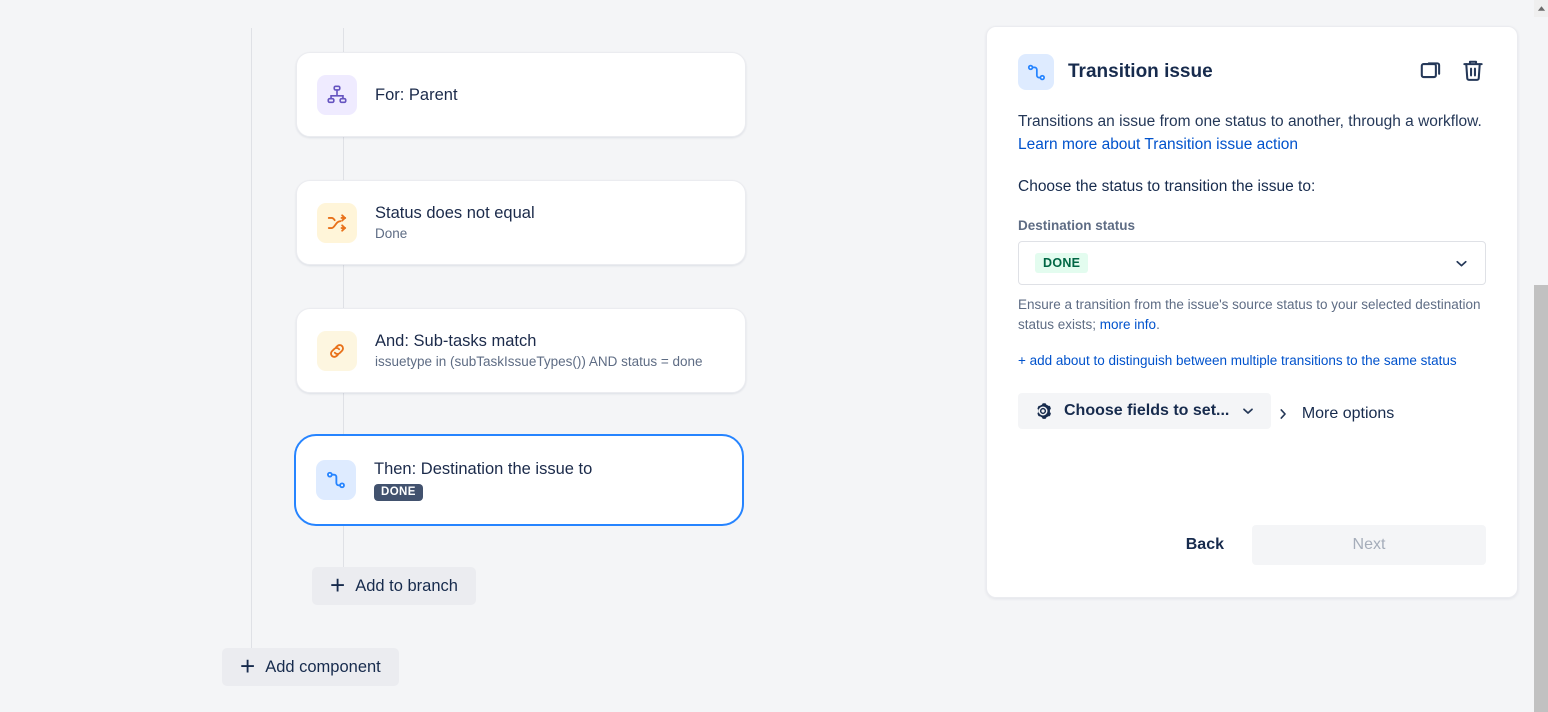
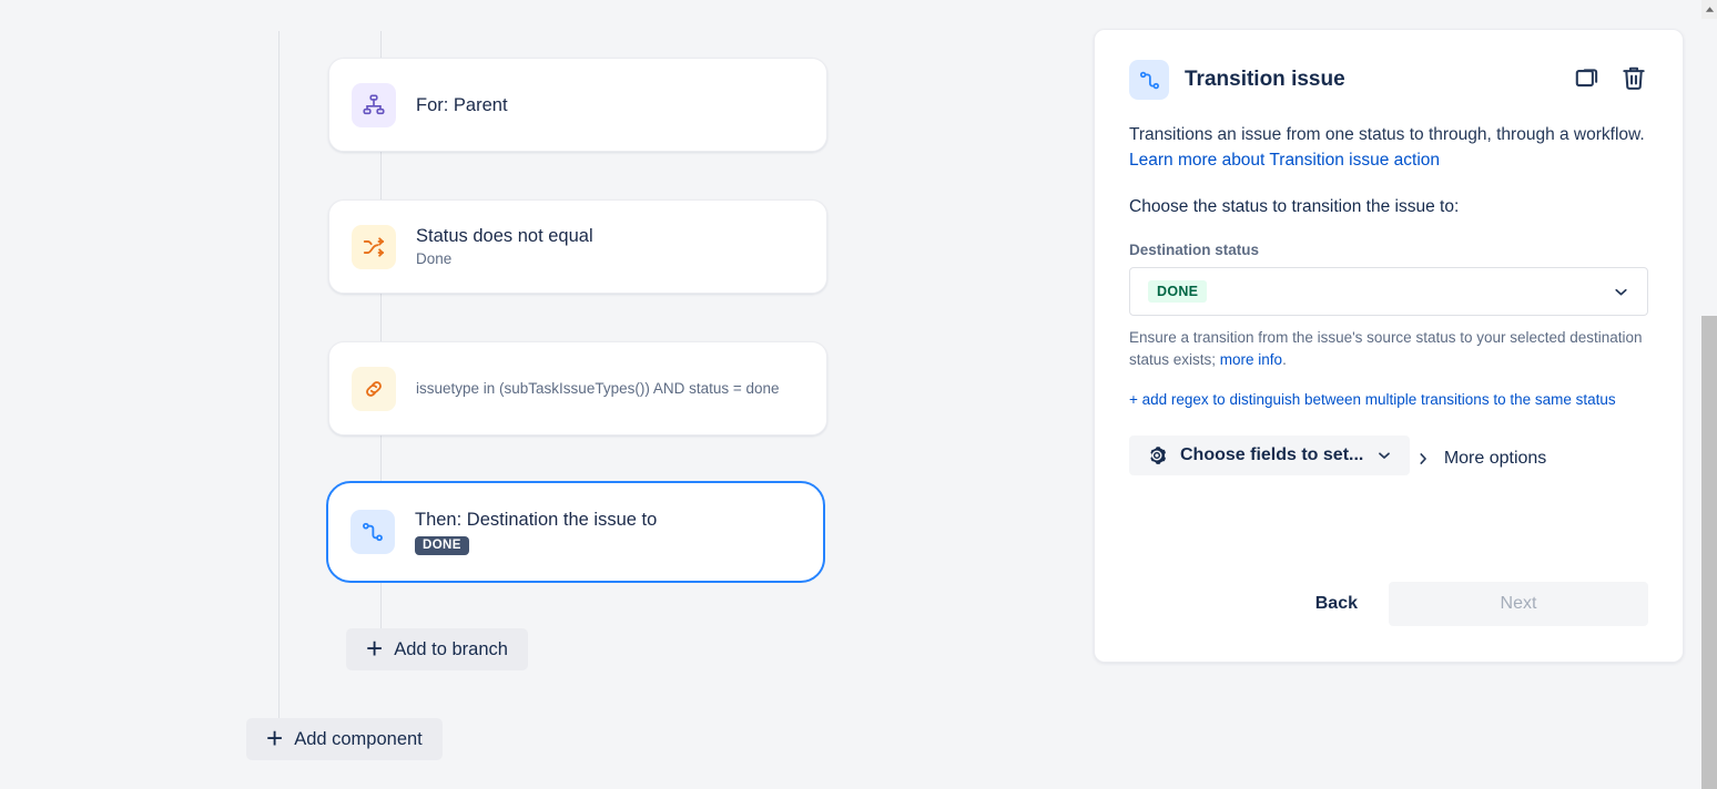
  For: Parent
  Status does not equal
  Done
- And: Sub-tasks match
  issuetype in (subTaskIssueTypes()) AND status = done
  Then: Destination the issue to
  DONE
  +
  Add to branch
  +
  Add component
  Transition issue
- Transitions an issue from one status to another, through a workflow. Learn more about Transition issue action
+ Transitions an issue from one status to through, through a workflow. Learn more about Transition issue action
  Choose the status to transition the issue to:
  Destination status
  DONE
  Ensure a transition from the issue's source status to your selected destination status exists; more info.
- + add about to distinguish between multiple transitions to the same status
+ + add regex to distinguish between multiple transitions to the same status
  Choose fields to set...
  More options
  Back
  Next
